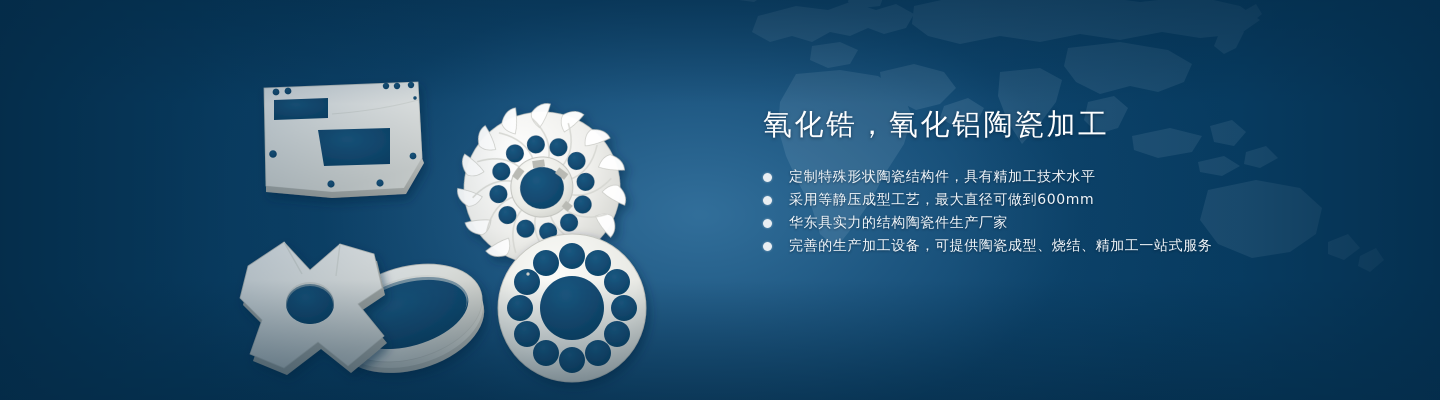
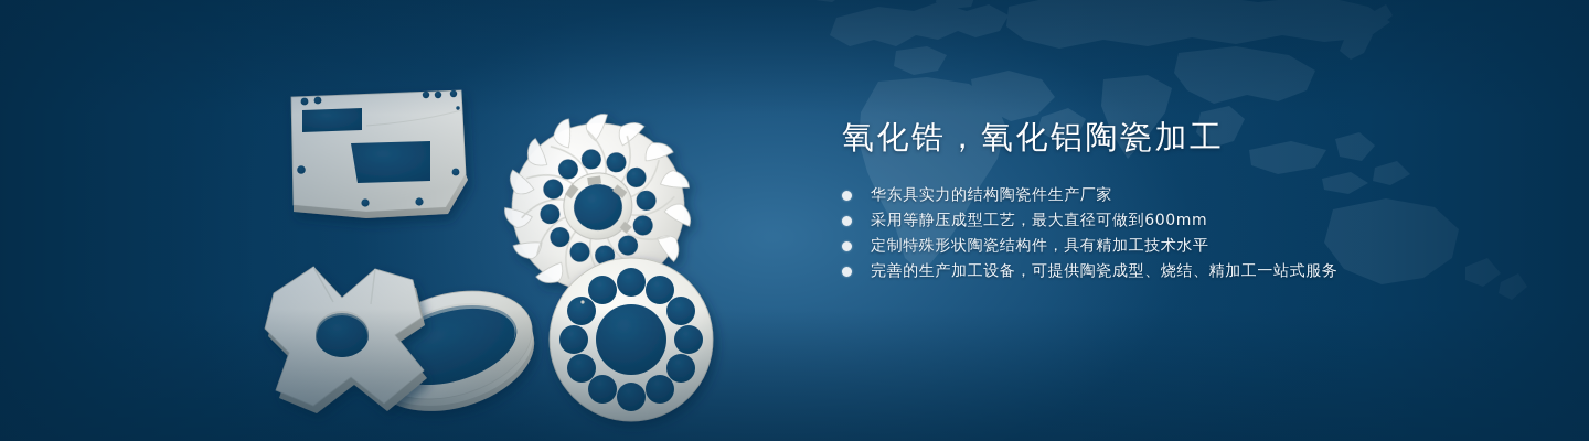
  氧化锆，氧化铝陶瓷加工
- 定制特殊形状陶瓷结构件，具有精加工技术水平
+ 华东具实力的结构陶瓷件生产厂家
  采用等静压成型工艺，最大直径可做到600mm
- 华东具实力的结构陶瓷件生产厂家
+ 定制特殊形状陶瓷结构件，具有精加工技术水平
  完善的生产加工设备，可提供陶瓷成型、烧结、精加工一站式服务
